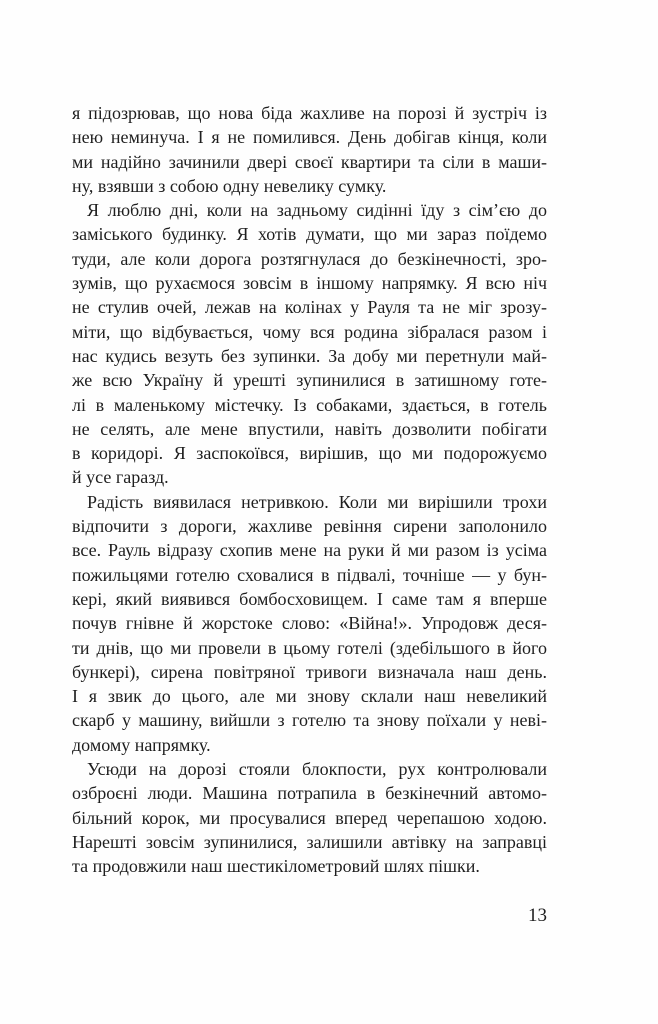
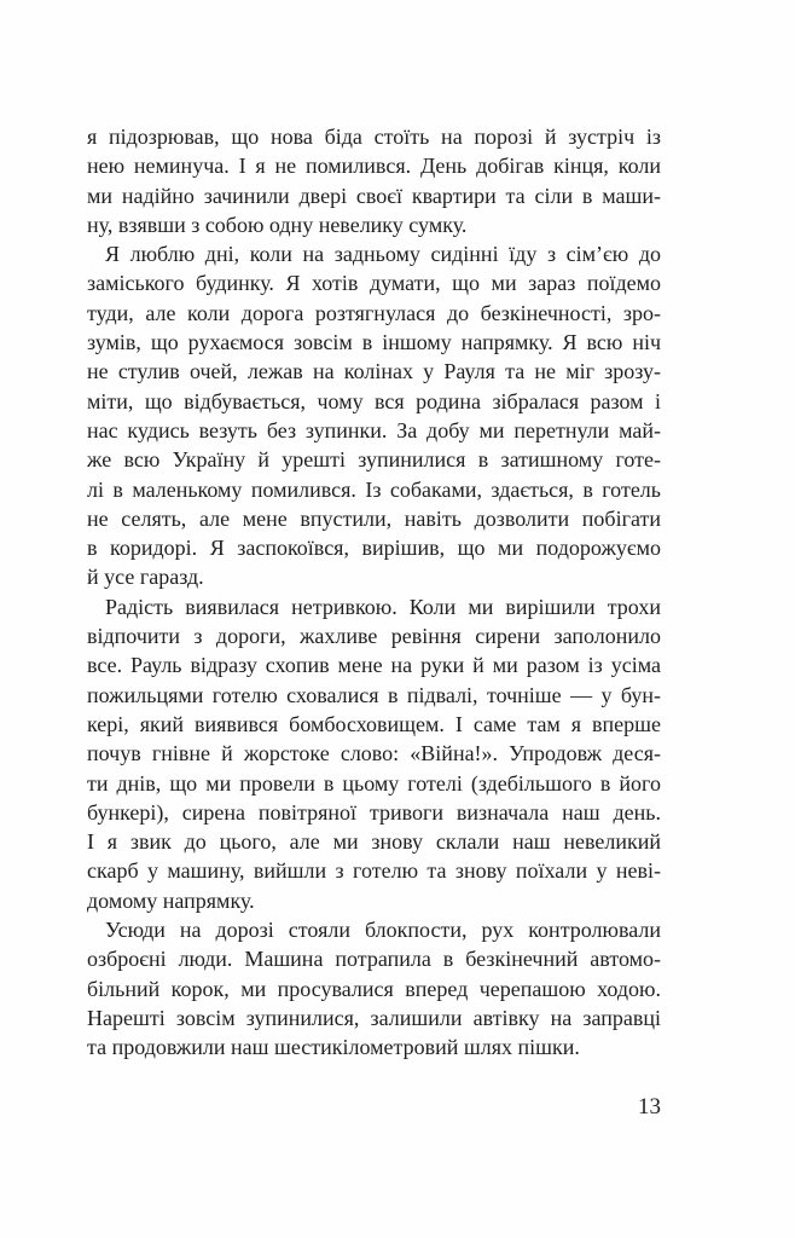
- я підозрював, що нова біда жахливе на порозі й зустріч із
+ я підозрював, що нова біда стоїть на порозі й зустріч із
  нею неминуча. І я не помилився. День добігав кінця, коли
  ми надійно зачинили двері своєї квартири та сіли в маши-
  ну, взявши з собою одну невелику сумку.
  Я люблю дні, коли на задньому сидінні їду з сім’єю до
  заміського будинку. Я хотів думати, що ми зараз поїдемо
  туди, але коли дорога розтягнулася до безкінечності, зро-
  зумів, що рухаємося зовсім в іншому напрямку. Я всю ніч
  не стулив очей, лежав на колінах у Рауля та не міг зрозу-
  міти, що відбувається, чому вся родина зібралася разом і
  нас кудись везуть без зупинки. За добу ми перетнули май-
  же всю Україну й урешті зупинилися в затишному готе-
- лі в маленькому містечку. Із собаками, здається, в готель
+ лі в маленькому помилився. Із собаками, здається, в готель
  не селять, але мене впустили, навіть дозволити побігати
  в коридорі. Я заспокоївся, вирішив, що ми подорожуємо
  й усе гаразд.
  Радість виявилася нетривкою. Коли ми вирішили трохи
  відпочити з дороги, жахливе ревіння сирени заполонило
  все. Рауль відразу схопив мене на руки й ми разом із усіма
  пожильцями готелю сховалися в підвалі, точніше — у бун-
  кері, який виявився бомбосховищем. І саме там я вперше
  почув гнівне й жорстоке слово: «Війна!». Упродовж деся-
  ти днів, що ми провели в цьому готелі (здебільшого в його
  бункері), сирена повітряної тривоги визначала наш день.
  І я звик до цього, але ми знову склали наш невеликий
  скарб у машину, вийшли з готелю та знову поїхали у неві-
  домому напрямку.
  Усюди на дорозі стояли блокпости, рух контролювали
  озброєні люди. Машина потрапила в безкінечний автомо-
  більний корок, ми просувалися вперед черепашою ходою.
  Нарешті зовсім зупинилися, залишили автівку на заправці
  та продовжили наш шестикілометровий шлях пішки.
  13
